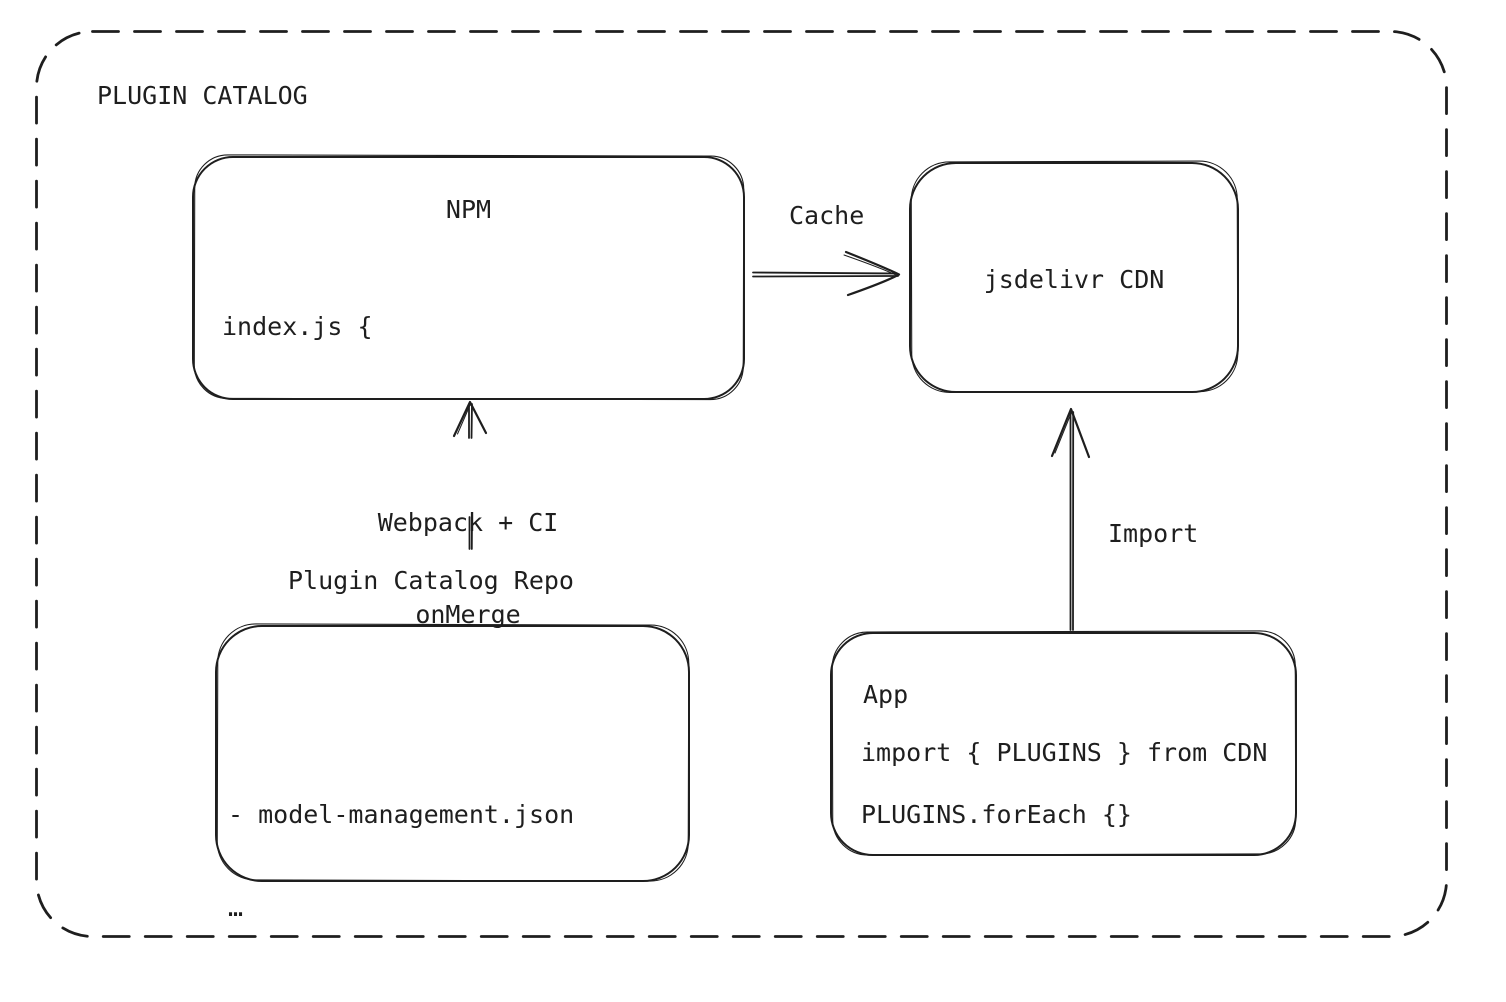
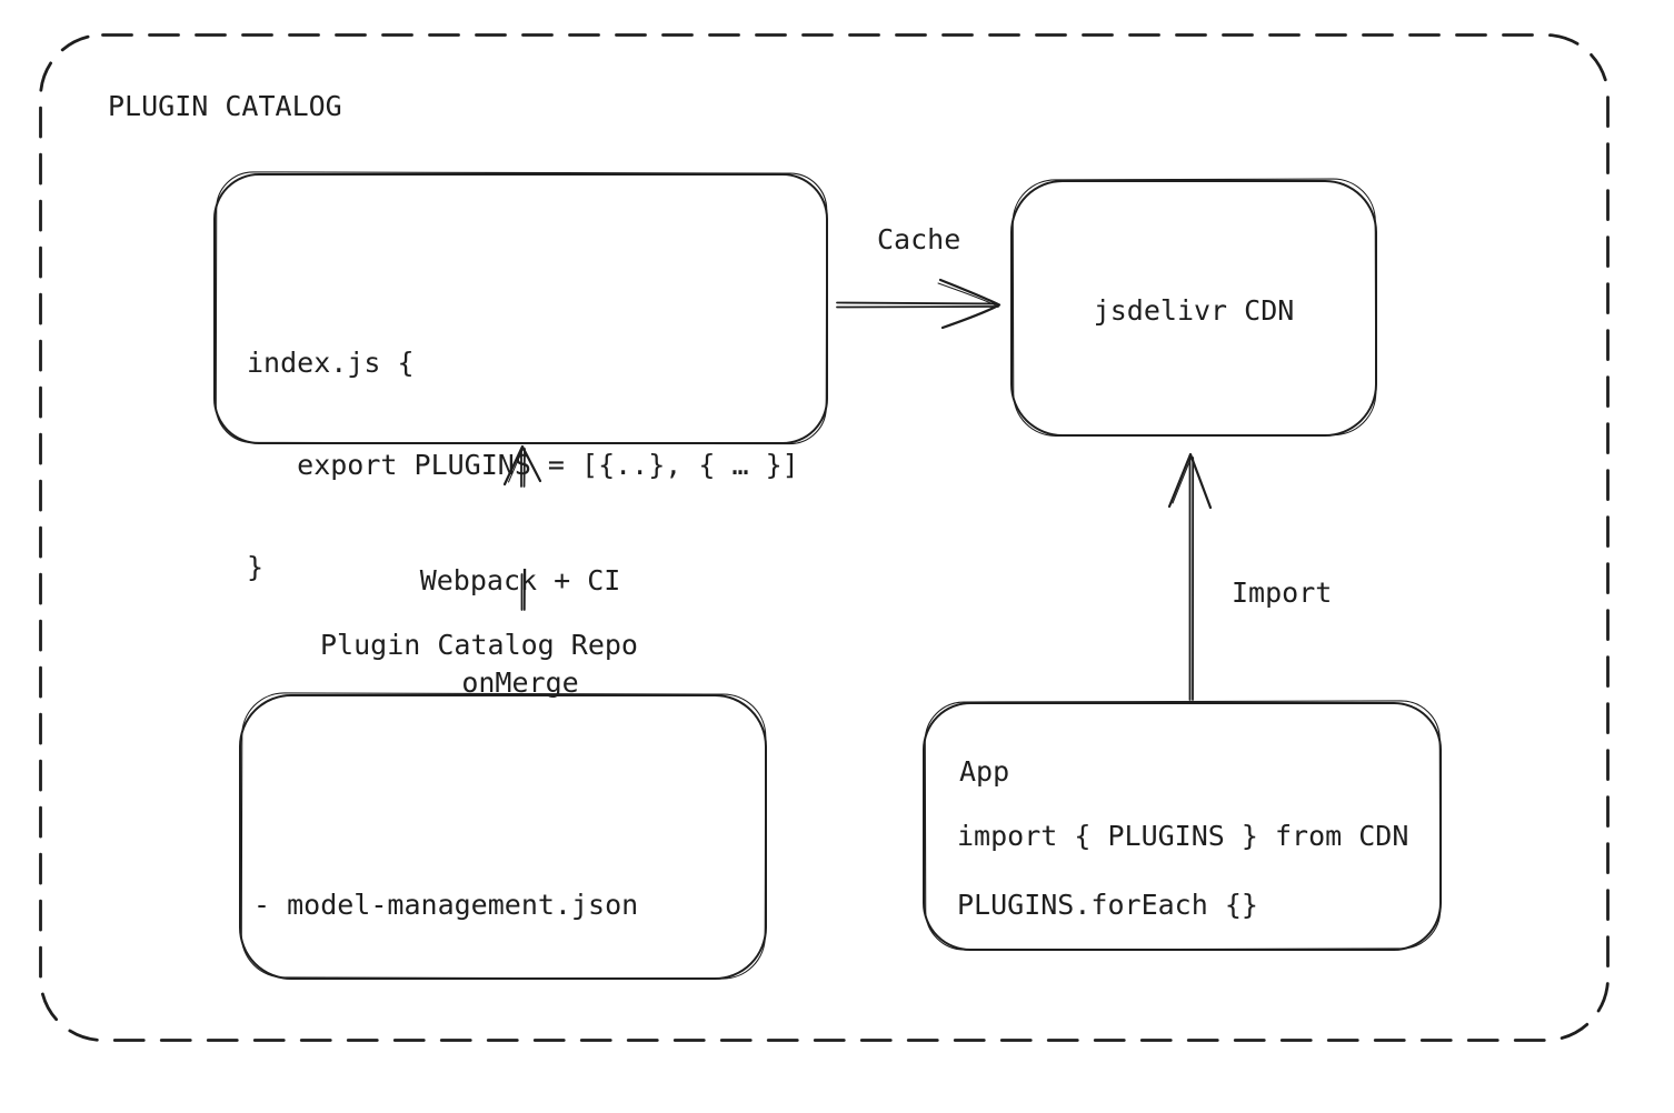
  PLUGIN CATALOG
- NPM
  index.js {
+ export PLUGINS = [{..}, { … }]
+ }
  Cache
  jsdelivr CDN
  Webpack + CI
  onMerge
  Plugin Catalog Repo
  - model-management.json
- …
  Import
  App
  import { PLUGINS } from CDN
  PLUGINS.forEach {}
